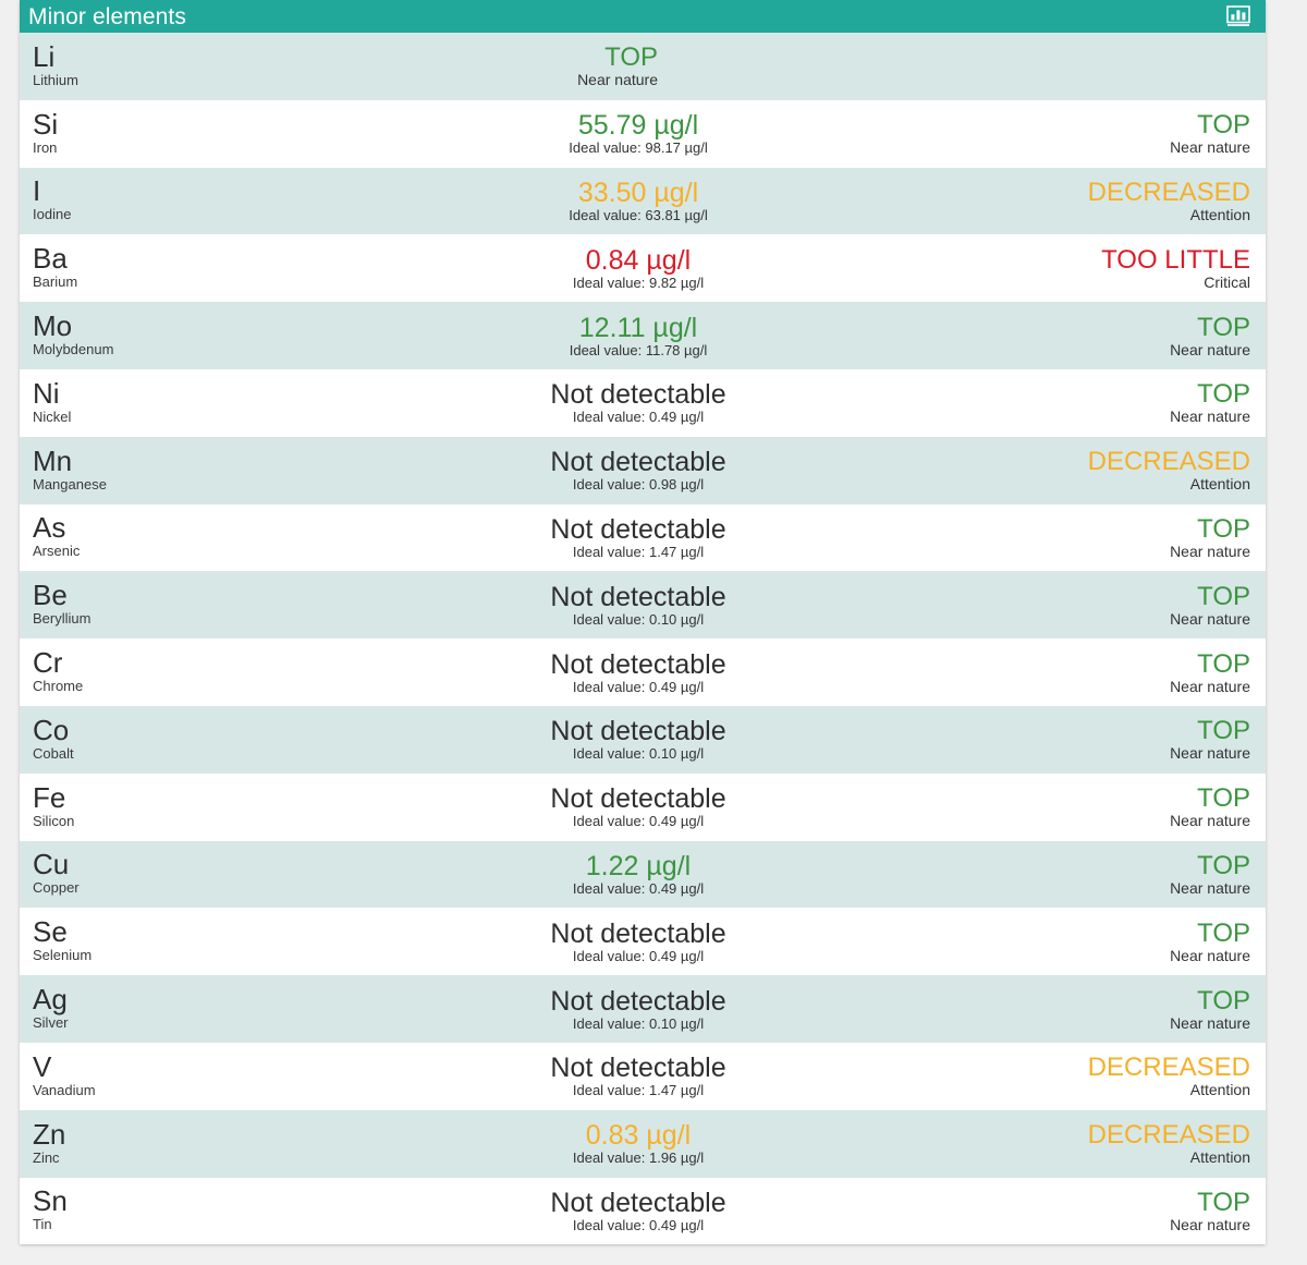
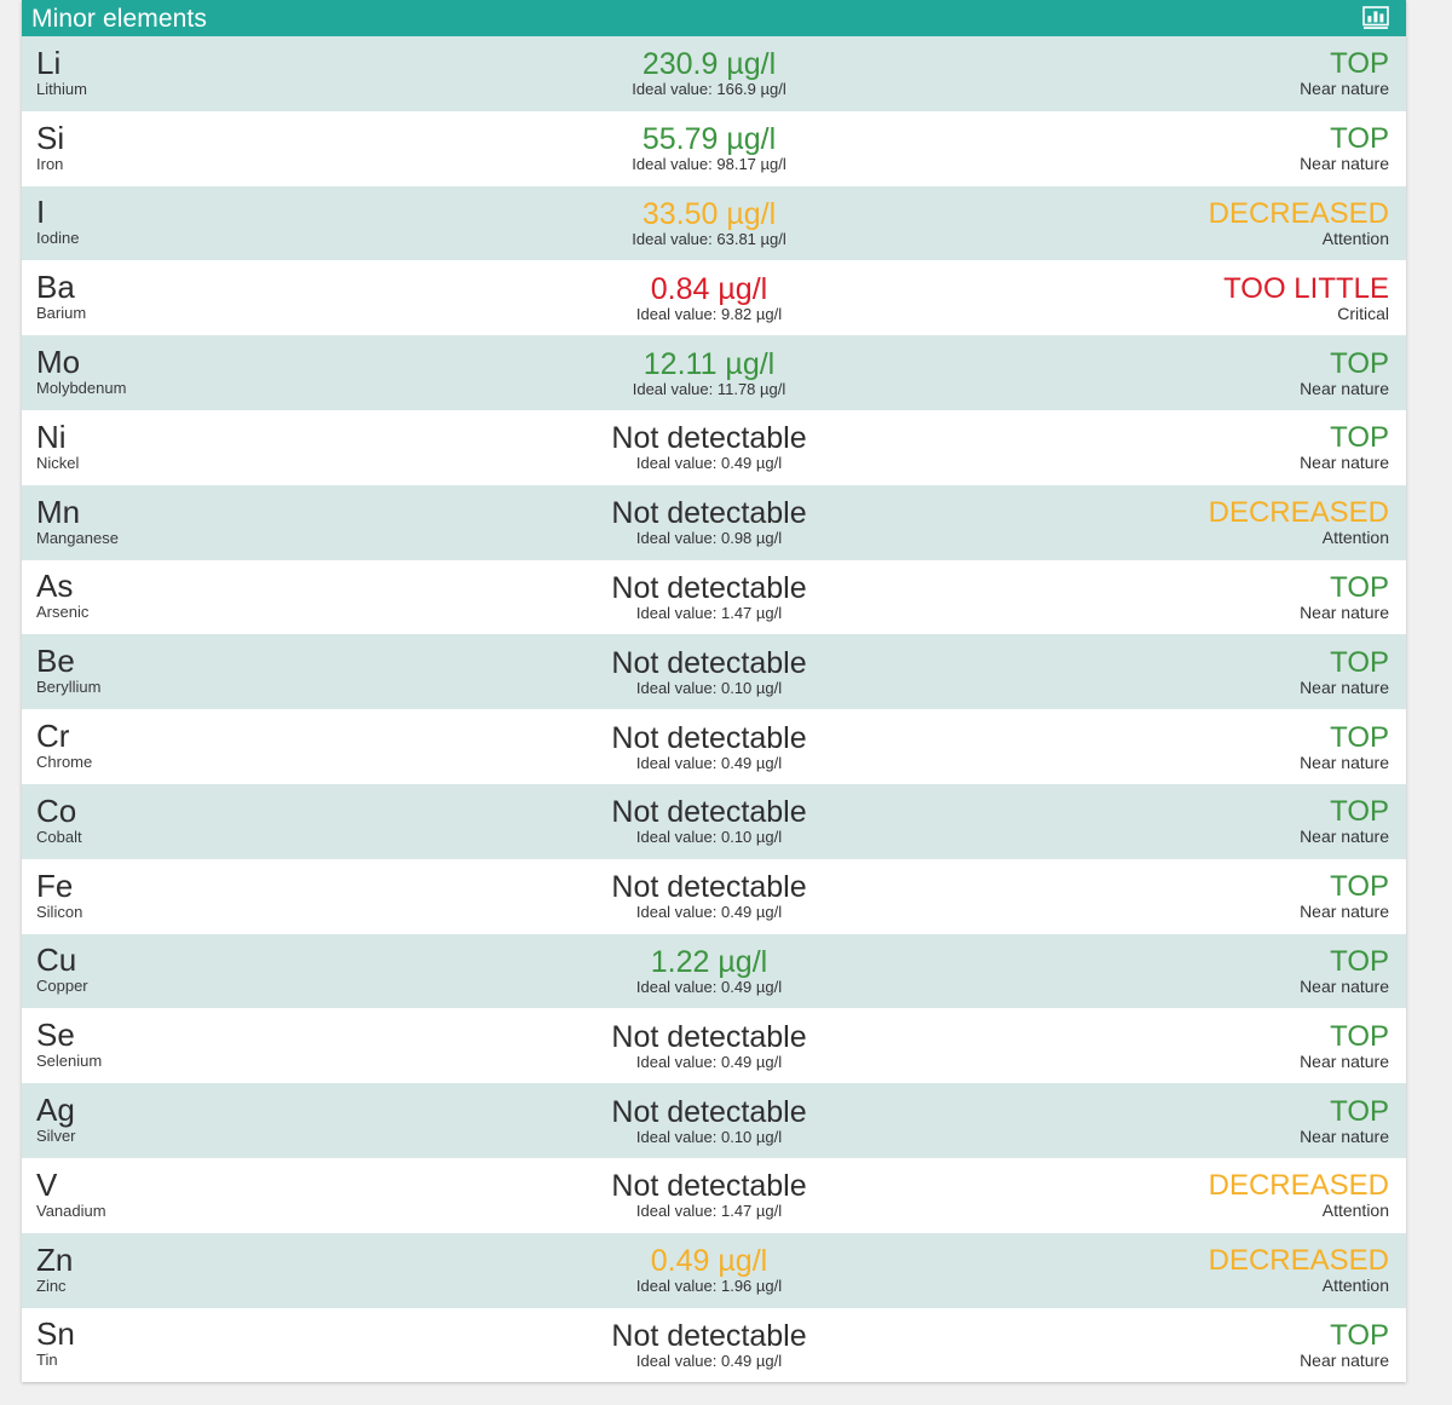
  Minor elements
  Li
  Lithium
+ 230.9 µg/l
+ Ideal value: 166.9 µg/l
  TOP
  Near nature
  Si
  Iron
  55.79 µg/l
  Ideal value: 98.17 µg/l
  TOP
  Near nature
  I
  Iodine
  33.50 µg/l
  Ideal value: 63.81 µg/l
  DECREASED
  Attention
  Ba
  Barium
  0.84 µg/l
  Ideal value: 9.82 µg/l
  TOO LITTLE
  Critical
  Mo
  Molybdenum
  12.11 µg/l
  Ideal value: 11.78 µg/l
  TOP
  Near nature
  Ni
  Nickel
  Not detectable
  Ideal value: 0.49 µg/l
  TOP
  Near nature
  Mn
  Manganese
  Not detectable
  Ideal value: 0.98 µg/l
  DECREASED
  Attention
  As
  Arsenic
  Not detectable
  Ideal value: 1.47 µg/l
  TOP
  Near nature
  Be
  Beryllium
  Not detectable
  Ideal value: 0.10 µg/l
  TOP
  Near nature
  Cr
  Chrome
  Not detectable
  Ideal value: 0.49 µg/l
  TOP
  Near nature
  Co
  Cobalt
  Not detectable
  Ideal value: 0.10 µg/l
  TOP
  Near nature
  Fe
  Silicon
  Not detectable
  Ideal value: 0.49 µg/l
  TOP
  Near nature
  Cu
  Copper
  1.22 µg/l
  Ideal value: 0.49 µg/l
  TOP
  Near nature
  Se
  Selenium
  Not detectable
  Ideal value: 0.49 µg/l
  TOP
  Near nature
  Ag
  Silver
  Not detectable
  Ideal value: 0.10 µg/l
  TOP
  Near nature
  V
  Vanadium
  Not detectable
  Ideal value: 1.47 µg/l
  DECREASED
  Attention
  Zn
  Zinc
- 0.83 µg/l
+ 0.49 µg/l
  Ideal value: 1.96 µg/l
  DECREASED
  Attention
  Sn
  Tin
  Not detectable
  Ideal value: 0.49 µg/l
  TOP
  Near nature
